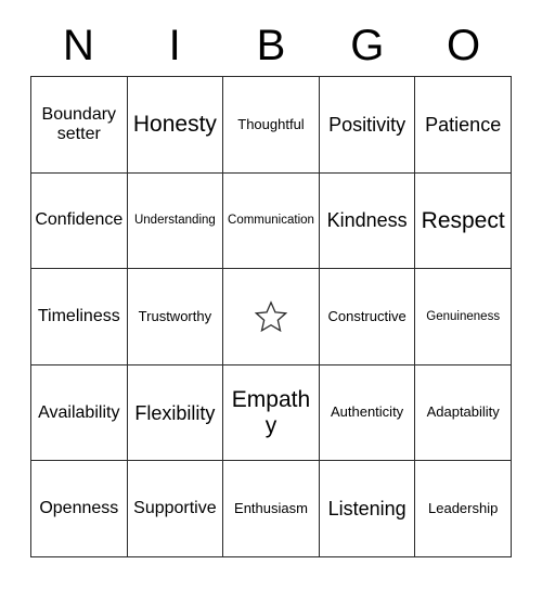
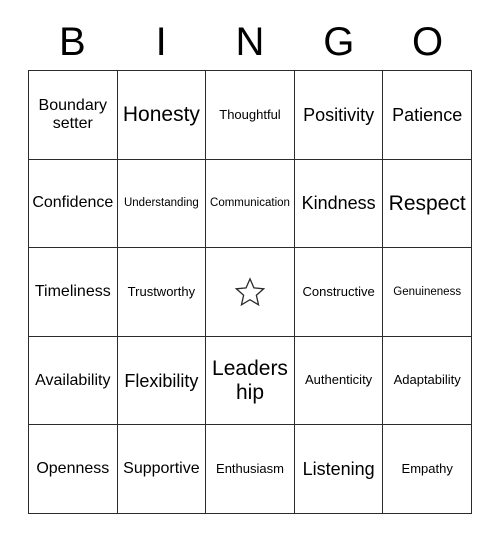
- N
+ B
  I
- B
+ N
  G
  O
  Boundary setter
  Honesty
  Thoughtful
  Positivity
  Patience
  Confidence
  Understanding
  Communication
  Kindness
  Respect
  Timeliness
  Trustworthy
  Constructive
  Genuineness
  Availability
  Flexibility
- Empathy
+ Leadership
  Authenticity
  Adaptability
  Openness
  Supportive
  Enthusiasm
  Listening
- Leadership
+ Empathy
